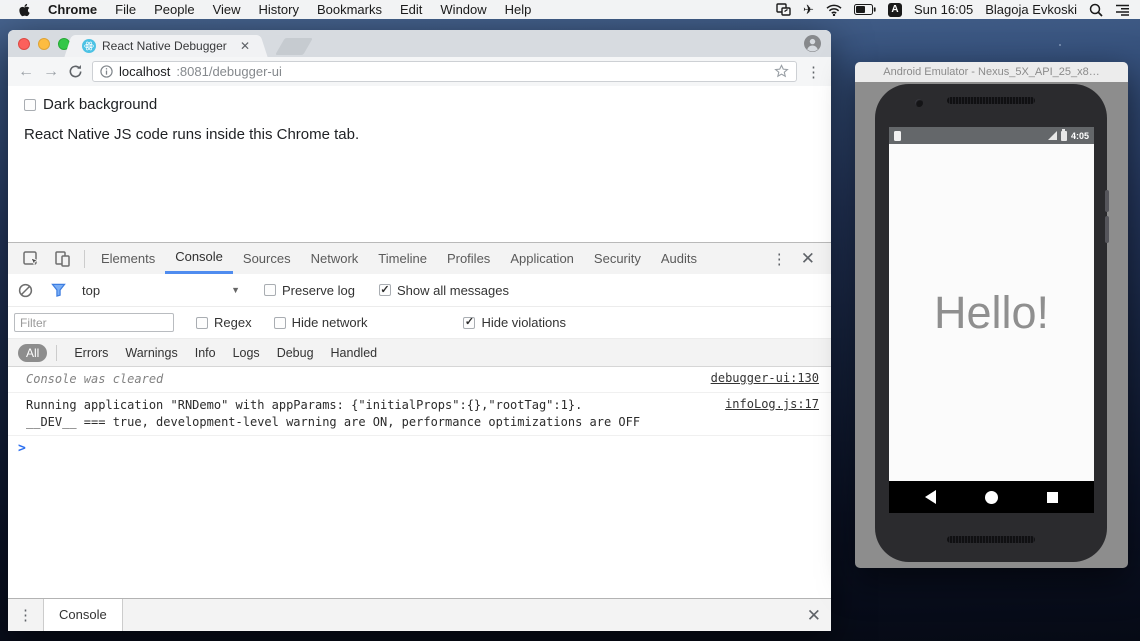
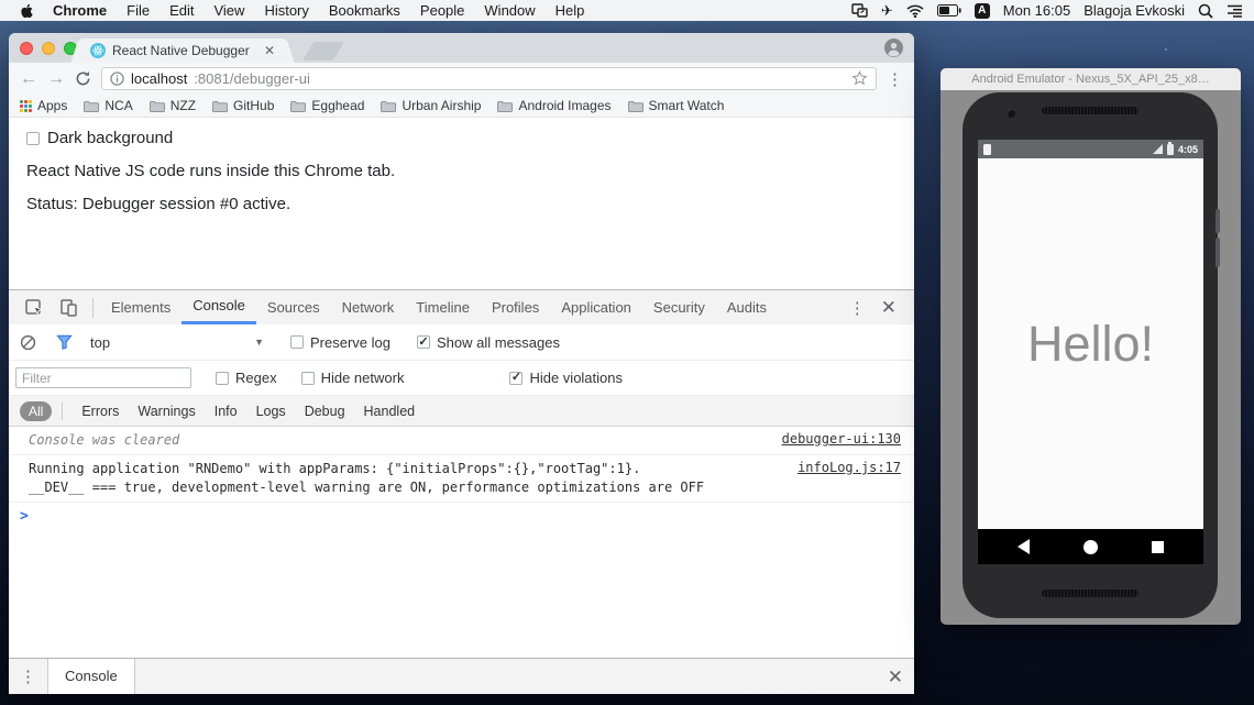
  Chrome
  File
- People
+ Edit
  View
  History
  Bookmarks
- Edit
+ People
  Window
  Help
  ✈
  A
- Sun 16:05
+ Mon 16:05
  Blagoja Evkoski
  React Native Debugger
  ✕
  ←
  →
  localhost
  :8081/debugger-ui
  ⋮
+ Apps
+ NCA
+ NZZ
+ GitHub
+ Egghead
+ Urban Airship
+ Android Images
+ Smart Watch
  Dark background
  React Native JS code runs inside this Chrome tab.
+ Status: Debugger session #0 active.
  Elements
  Console
  Sources
  Network
  Timeline
  Profiles
  Application
  Security
  Audits
  ⋮
  ✕
  top
  ▼
  Preserve log
  Show all messages
  Filter
  Regex
  Hide network
  Hide violations
  All
  Errors
  Warnings
  Info
  Logs
  Debug
  Handled
  Console was cleared
  debugger-ui:130
  Running application "RNDemo" with appParams: {"initialProps":{},"rootTag":1}.
  __DEV__ === true, development-level warning are ON, performance optimizations are OFF
  infoLog.js:17
  >
  ⋮
  Console
  ✕
  Android Emulator - Nexus_5X_API_25_x8…
  4:05
  Hello!
